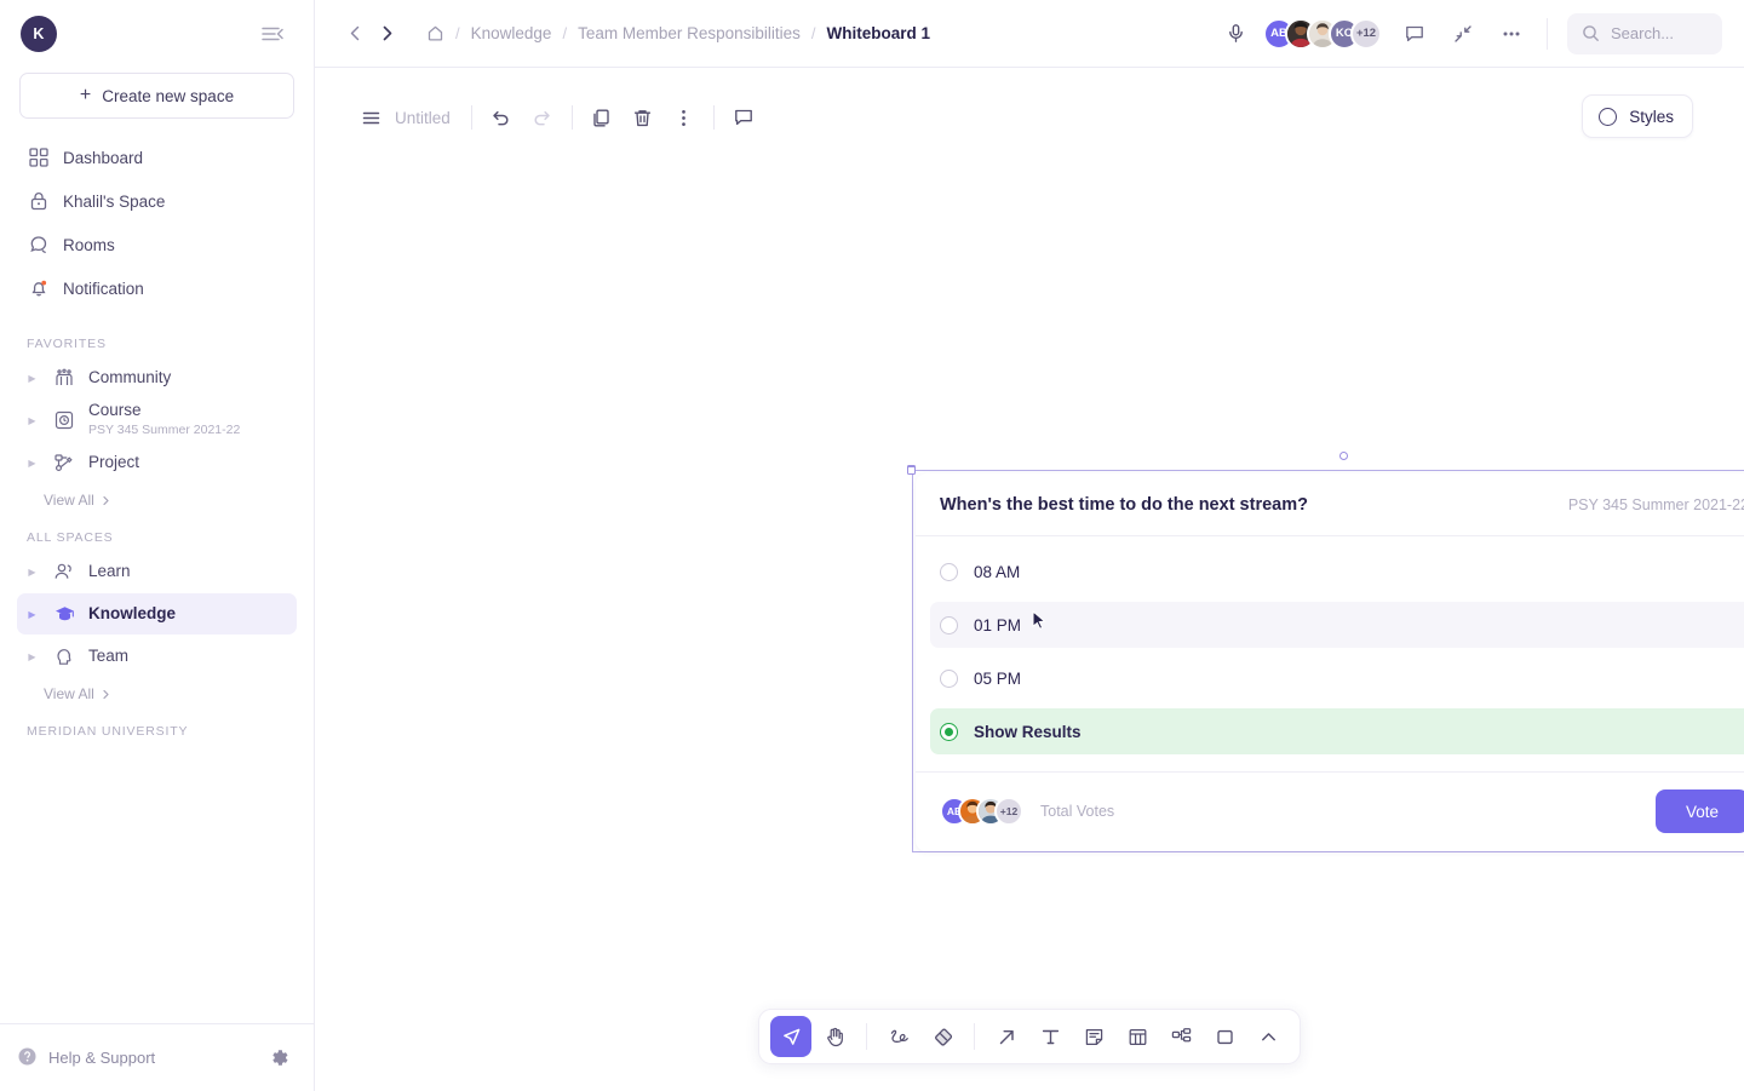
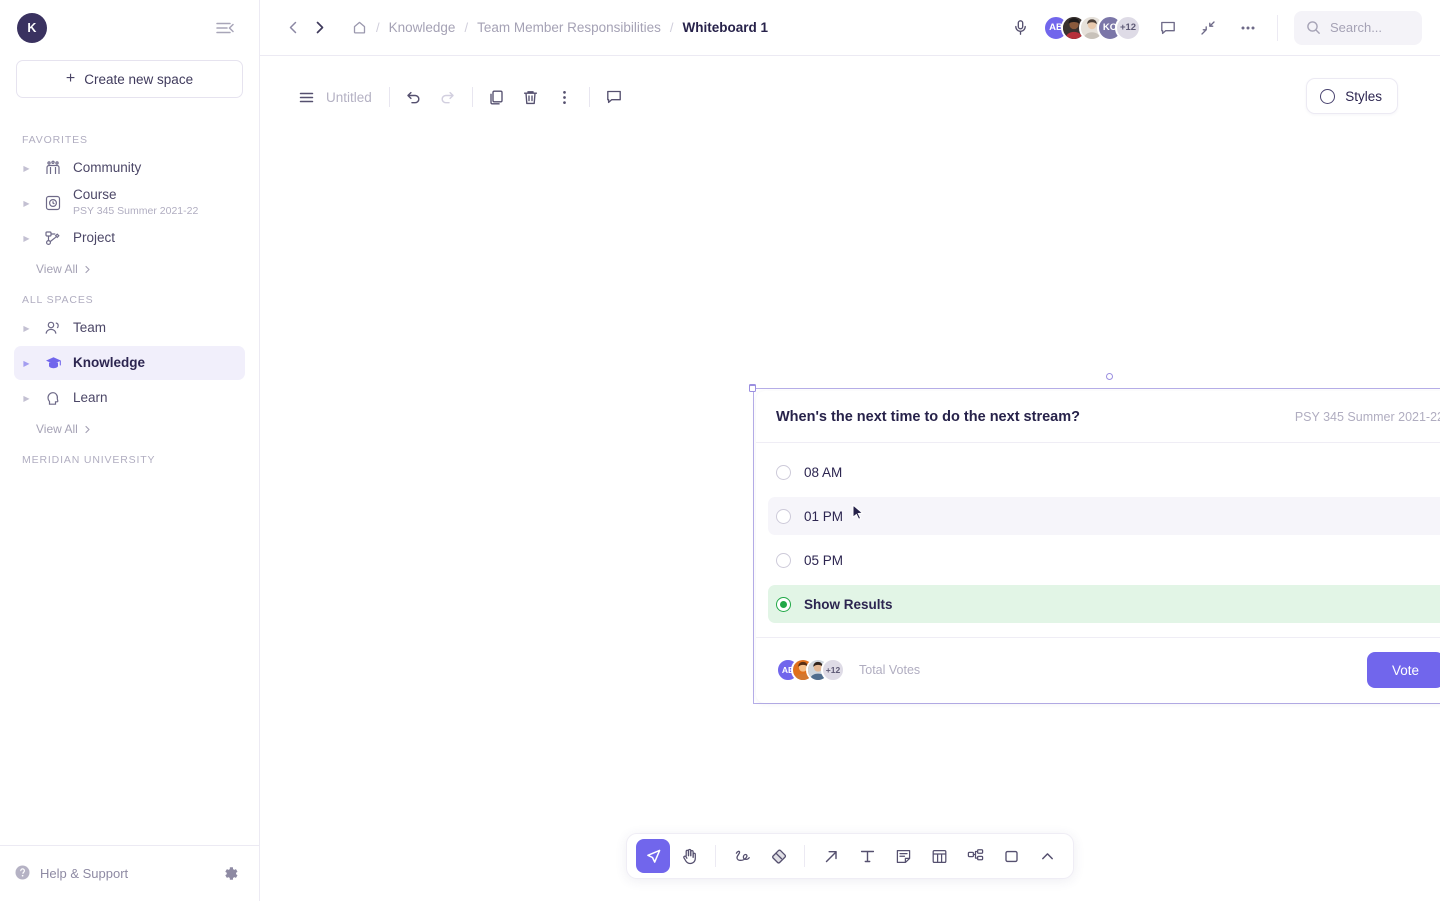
  K
  +
  Create new space
- Dashboard
- Khalil's Space
- Rooms
- Notification
  FAVORITES
  ▶
  Community
  ▶
  Course
  PSY 345 Summer 2021-22
  ▶
  Project
  View All
  ALL SPACES
  ▶
- Learn
+ Team
  ▶
  Knowledge
  ▶
- Team
+ Learn
  View All
  MERIDIAN UNIVERSITY
  Help & Support
  /
  Knowledge
  /
  Team Member Responsibilities
  /
  Whiteboard 1
  AB
  KO
  +12
  Search...
  Untitled
  Styles
- When's the best time to do the next stream?
+ When's the next time to do the next stream?
  PSY 345 Summer 2021-2
  08 AM
  01 PM
  05 PM
  Show Results
  AB
  +12
  Total Votes
  Vote
